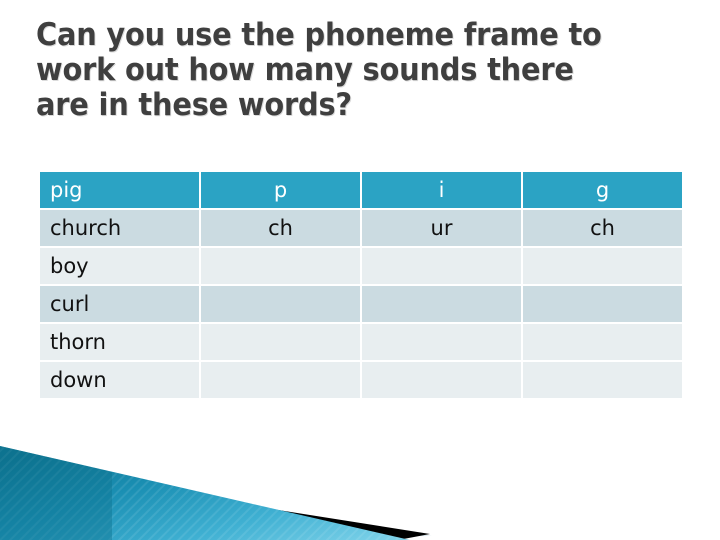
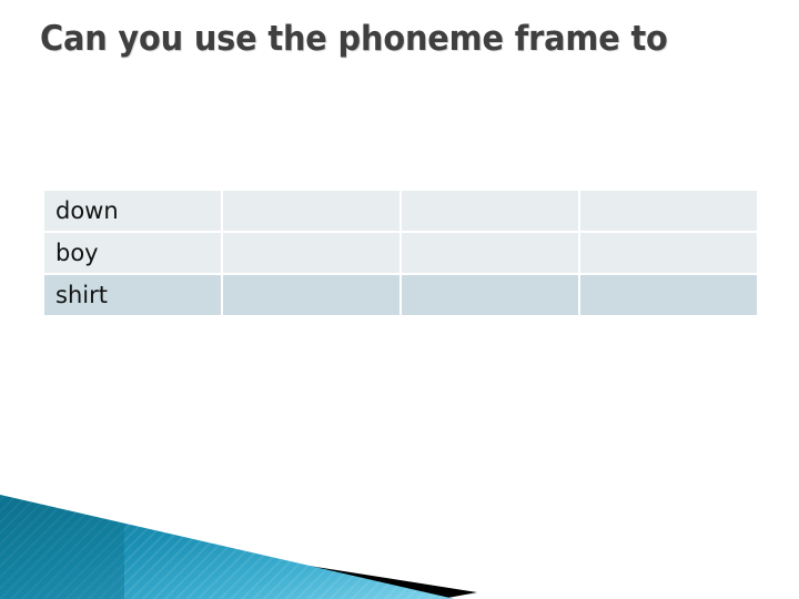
  Can you use the phoneme frame to
- work out how many sounds there
- are in these words?
- pig	p	i	g
- church	ch	ur	ch
- boy
+ down
- curl
- thorn
- down
+ boy
+ shirt
